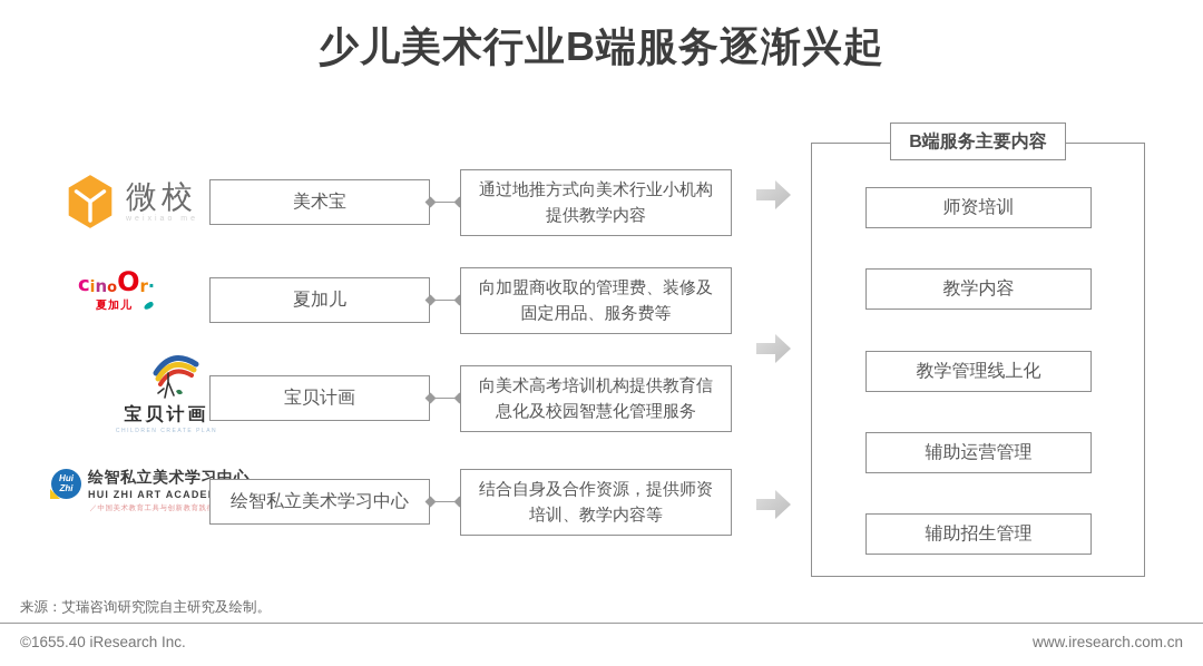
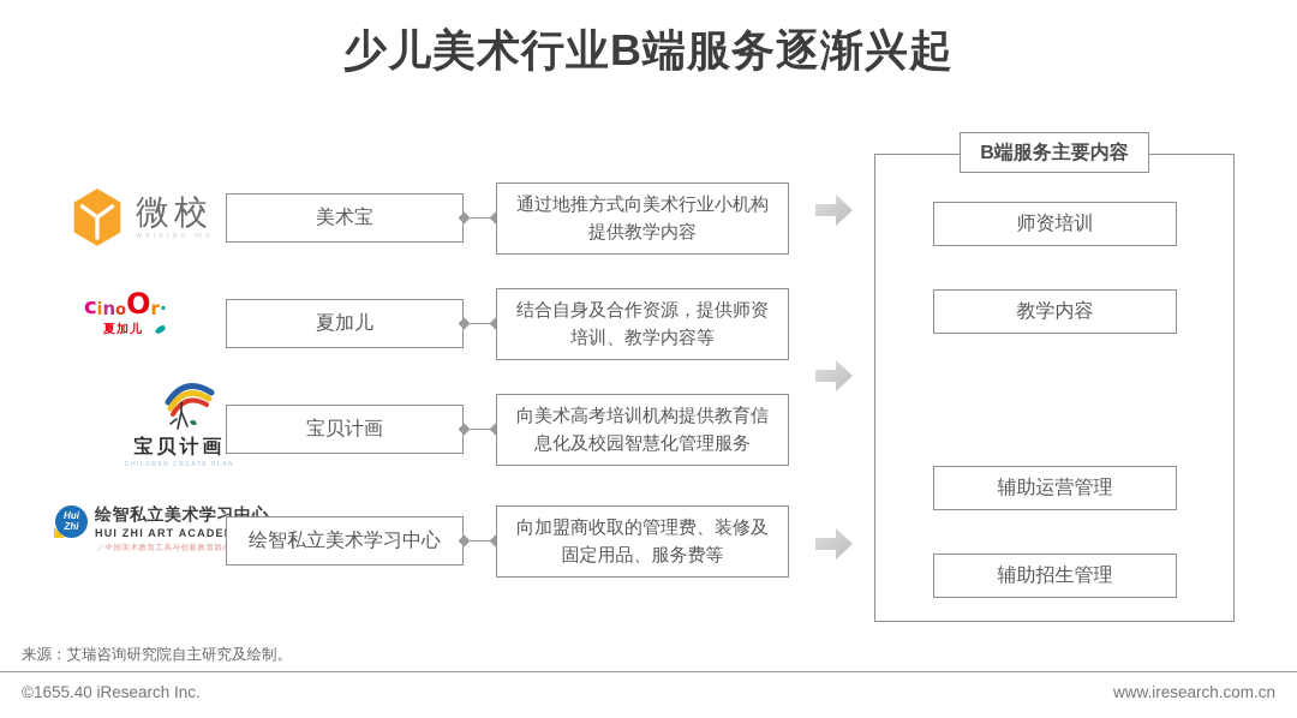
  少儿美术行业B端服务逐渐兴起
  微校
  美术宝
  通过地推方式向美术行业小机构提供教学内容
  c
  i
  n
  o
  O
  r
  ·
  夏加儿
  夏加儿
- 向加盟商收取的管理费、装修及固定用品、服务费等
+ 结合自身及合作资源，提供师资培训、教学内容等
  宝贝计画
  宝贝计画
  向美术高考培训机构提供教育信息化及校园智慧化管理服务
  Hui
  Zhi
  绘智私立美术学习中心
  HUI ZHI ART ACADE
  绘智私立美术学习中心
- 结合自身及合作资源，提供师资培训、教学内容等
+ 向加盟商收取的管理费、装修及固定用品、服务费等
  B端服务主要内容
  师资培训
  教学内容
- 教学管理线上化
  辅助运营管理
  辅助招生管理
  来源：艾瑞咨询研究院自主研究及绘制。
  ©1655.40 iResearch Inc.
  www.iresearch.com.cn
